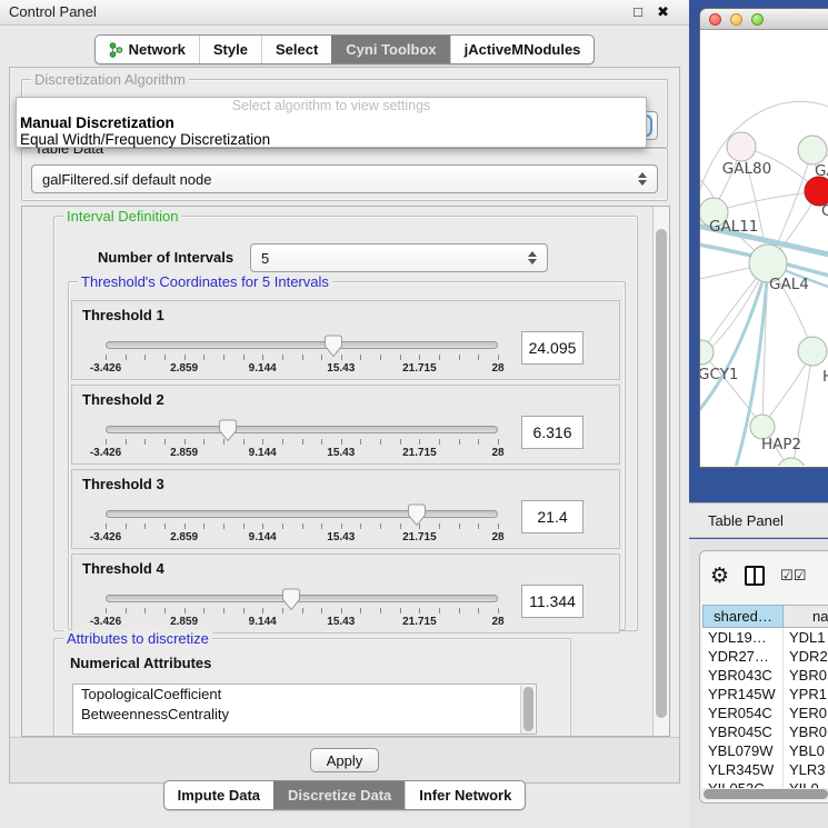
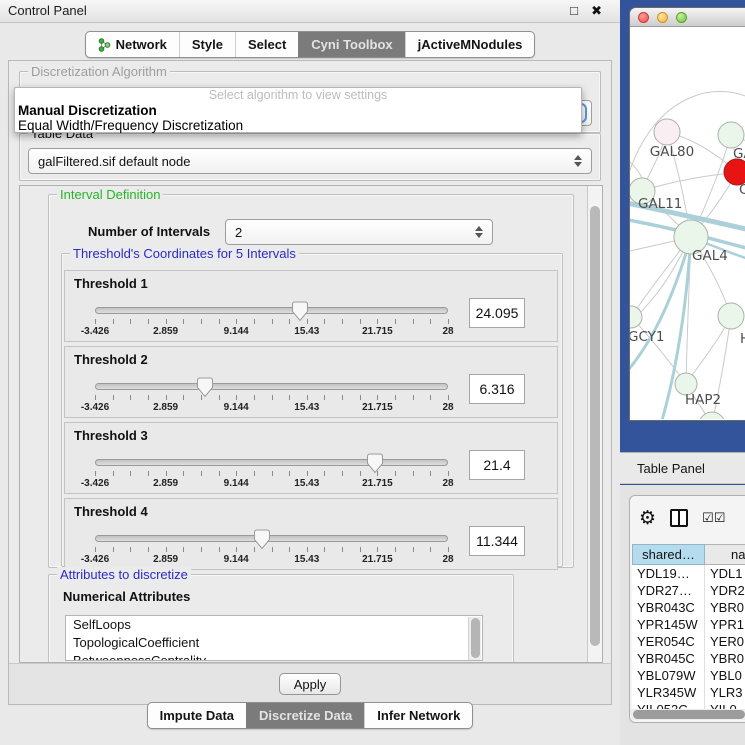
  Control Panel
  □
  ✖
  Network
  Style
  Select
  Cyni Toolbox
  jActiveMNodules
  Discretization Algorithm
  Table Data
  galFiltered.sif default node
  Interval Definition
  Number of Intervals
- 5
+ 2
  Threshold's Coordinates for 5 Intervals
  Threshold 1
  -3.426
  2.859
  9.144
  15.43
  21.715
  28
  24.095
  Threshold 2
  -3.426
  2.859
  9.144
  15.43
  21.715
  28
  6.316
  Threshold 3
  -3.426
  2.859
  9.144
  15.43
  21.715
  28
  21.4
  Threshold 4
  -3.426
  2.859
  9.144
  15.43
  21.715
  28
  11.344
  Attributes to discretize
  Numerical Attributes
+ SelfLoops
  TopologicalCoefficient
  BetweennessCentrality
  Apply
  Impute Data
  Discretize Data
  Infer Network
  GAL80
  C
  GAL11
  GAL4
  GCY1
  HAP2
  Table Panel
  ⚙
  ☑☑
  shared…
  na
  YDL19…
  YDL1
  YDR27…
  YDR2
  YBR043C
  YBR0
  YPR145W
  YPR1
  YER054C
  YER0
  YBR045C
  YBR0
  YBL079W
  YBL0
  YLR345W
  YLR3
  Select algorithm to view settings
  Manual Discretization
  Equal Width/Frequency Discretization
